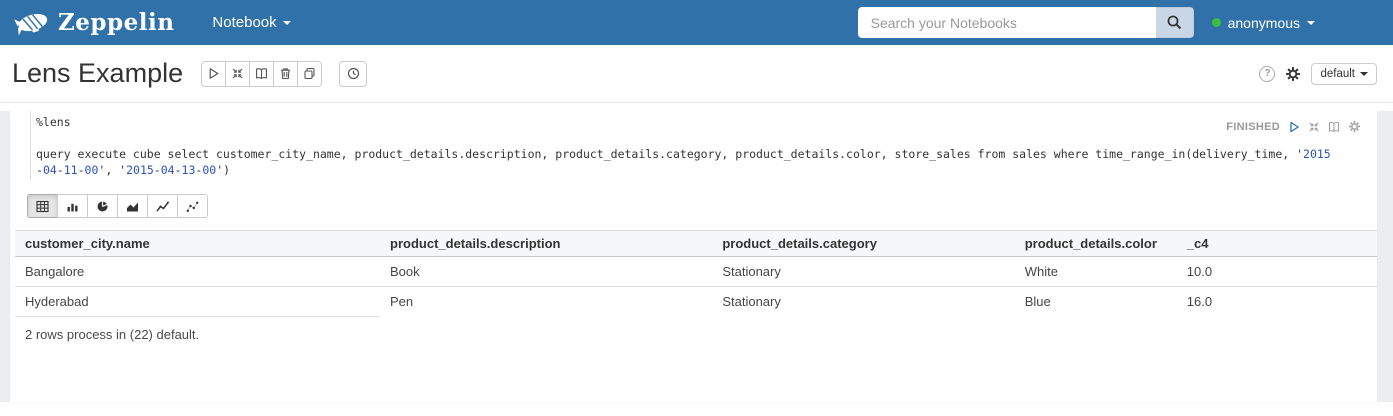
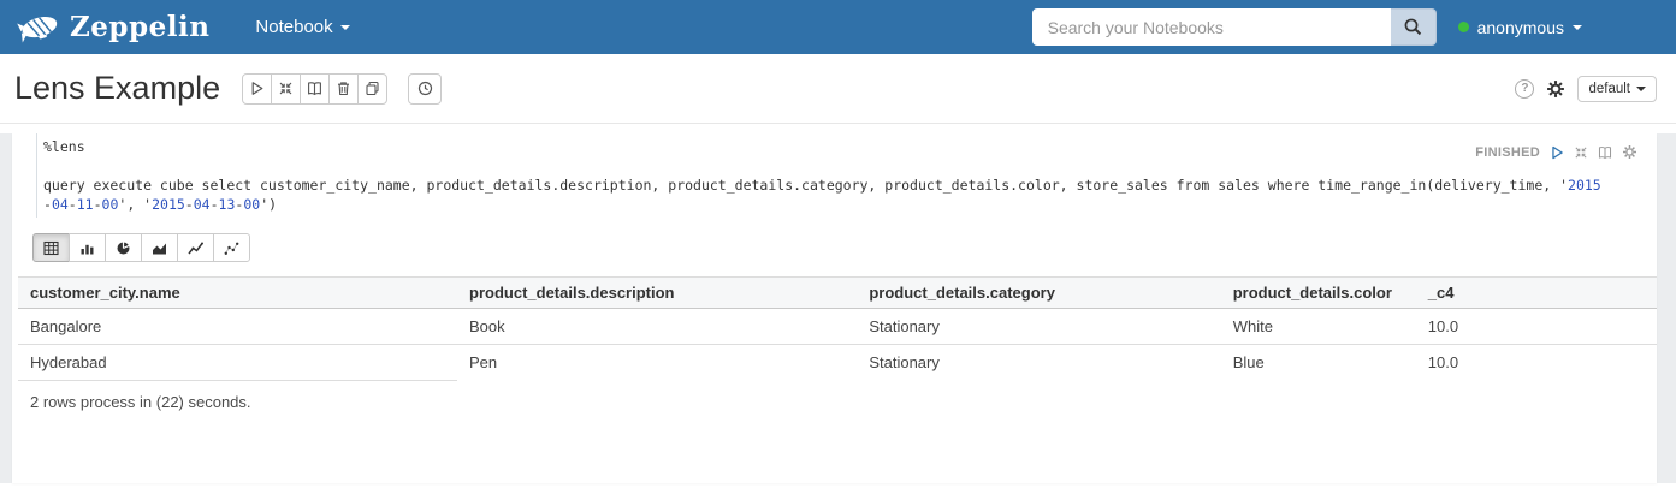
  Zeppelin
  Notebook
  Search your Notebooks
  anonymous
  Lens Example
  ?
  default
  FINISHED
  %lens
  query execute cube select customer_city_name, product_details.description, product_details.category, product_details.color, store_sales from sales where time_range_in(delivery_time, '2015
  -04-11-00', '2015-04-13-00')
  customer_city.name	product_details.description	product_details.category	product_details.color	_c4
  Bangalore	Book	Stationary	White	10.0
- Hyderabad	Pen	Stationary	Blue	16.0
+ Hyderabad	Pen	Stationary	Blue	10.0
- 2 rows process in (22) default.
+ 2 rows process in (22) seconds.
